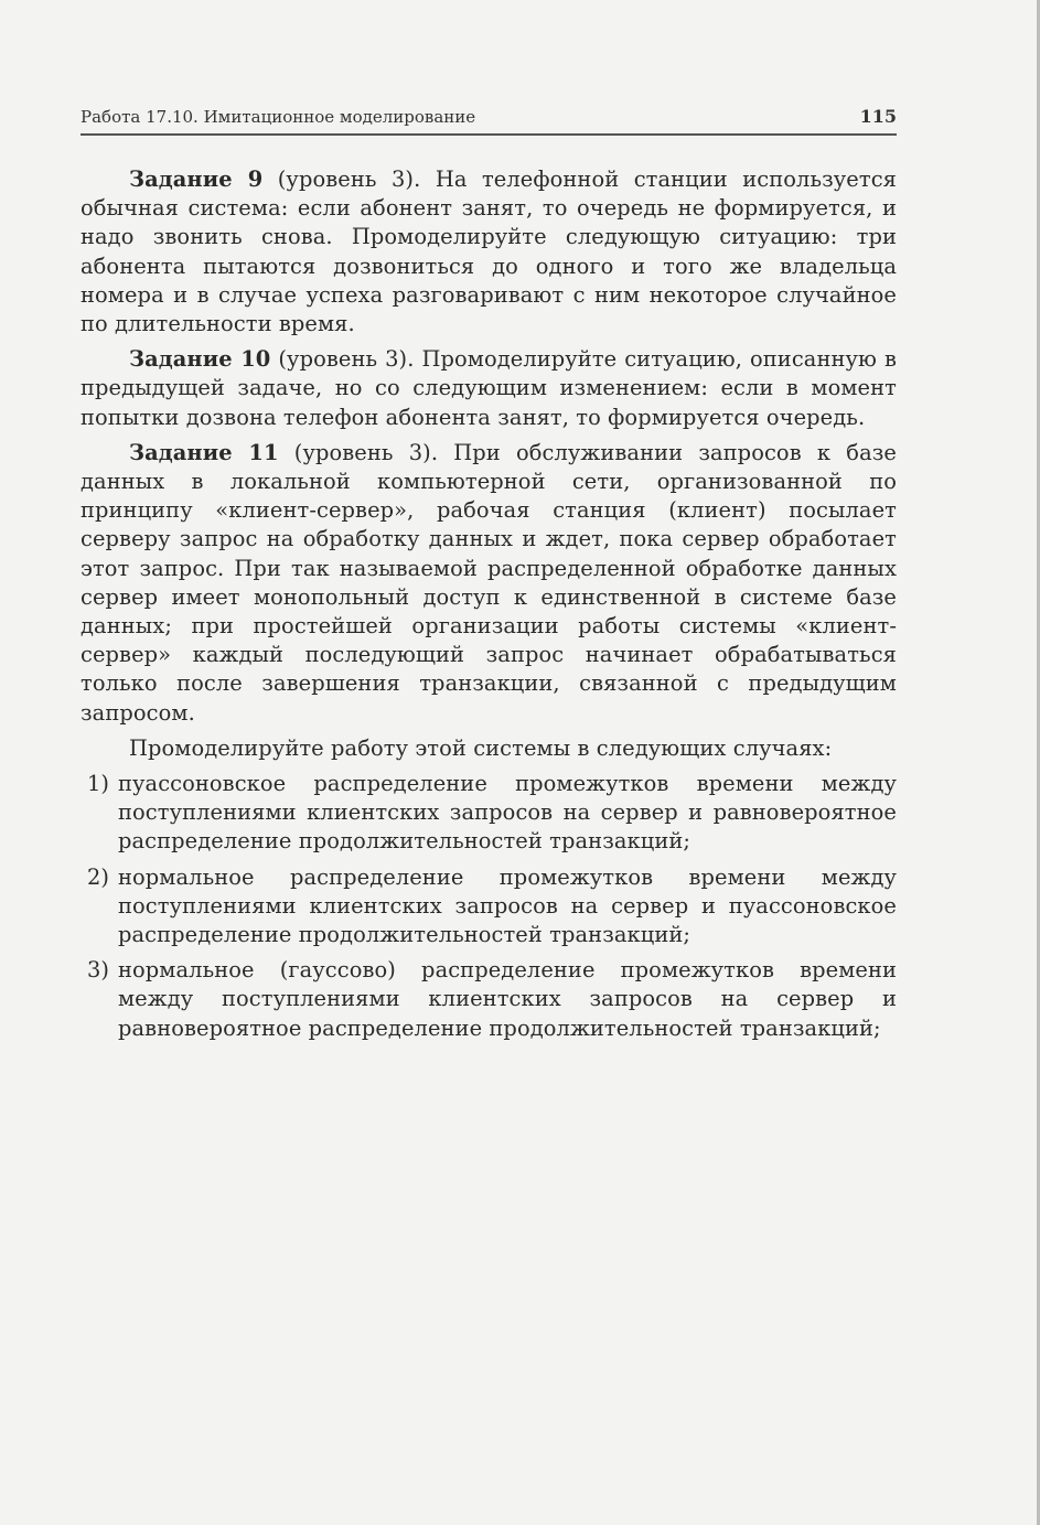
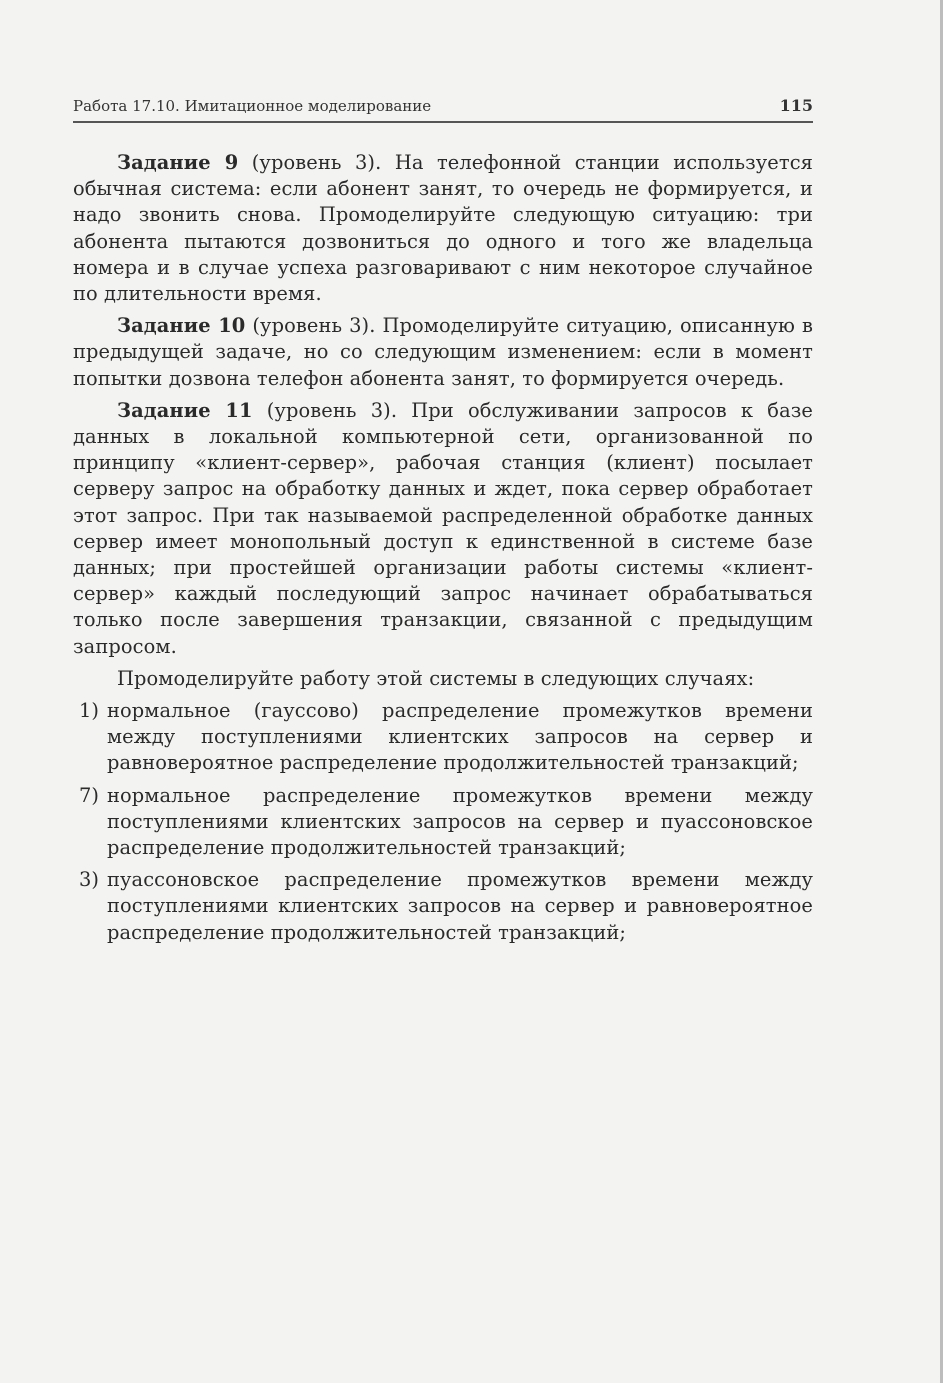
  Работа 17.10. Имитационное моделирование
  115
  Задание 9 (уровень 3). На телефонной станции используется обычная система: если абонент занят, то очередь не формируется, и надо звонить снова. Промоделируйте следующую ситуацию: три абонента пытаются дозвониться до одного и того же владельца номера и в случае успеха разговаривают с ним некоторое случайное по длительности время.
  Задание 10 (уровень 3). Промоделируйте ситуацию, описанную в предыдущей задаче, но со следующим изменением: если в момент попытки дозвона телефон абонента занят, то формируется очередь.
  Задание 11 (уровень 3). При обслуживании запросов к базе данных в локальной компьютерной сети, организованной по принципу «клиент-сервер», рабочая станция (клиент) посылает серверу запрос на обработку данных и ждет, пока сервер обработает этот запрос. При так называемой распределенной обработке данных сервер имеет монопольный доступ к единственной в системе базе данных; при простейшей организации работы системы «клиент-сервер» каждый последующий запрос начинает обрабатываться только после завершения транзакции, связанной с предыдущим запросом.
  Промоделируйте работу этой системы в следующих случаях:
  1)
- пуассоновское распределение промежутков времени между поступлениями клиентских запросов на сервер и равновероятное распределение продолжительностей транзакций;
+ нормальное (гауссово) распределение промежутков времени между поступлениями клиентских запросов на сервер и равновероятное распределение продолжительностей транзакций;
- 2)
+ 7)
  нормальное распределение промежутков времени между поступлениями клиентских запросов на сервер и пуассоновское распределение продолжительностей транзакций;
  3)
- нормальное (гауссово) распределение промежутков времени между поступлениями клиентских запросов на сервер и равновероятное распределение продолжительностей транзакций;
+ пуассоновское распределение промежутков времени между поступлениями клиентских запросов на сервер и равновероятное распределение продолжительностей транзакций;
